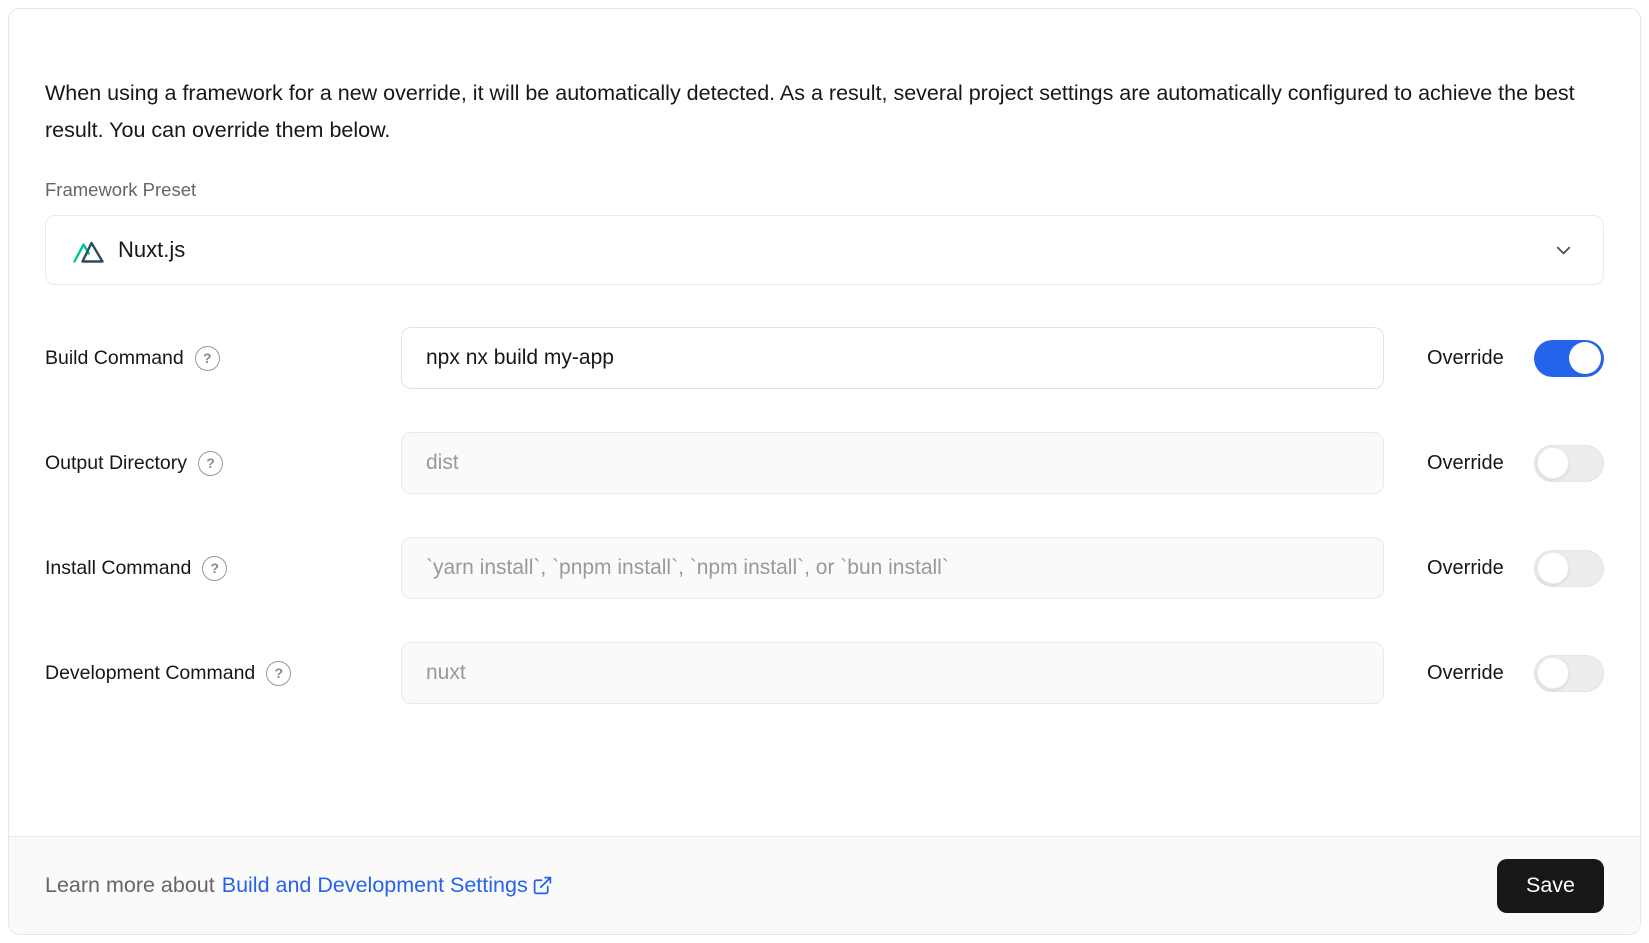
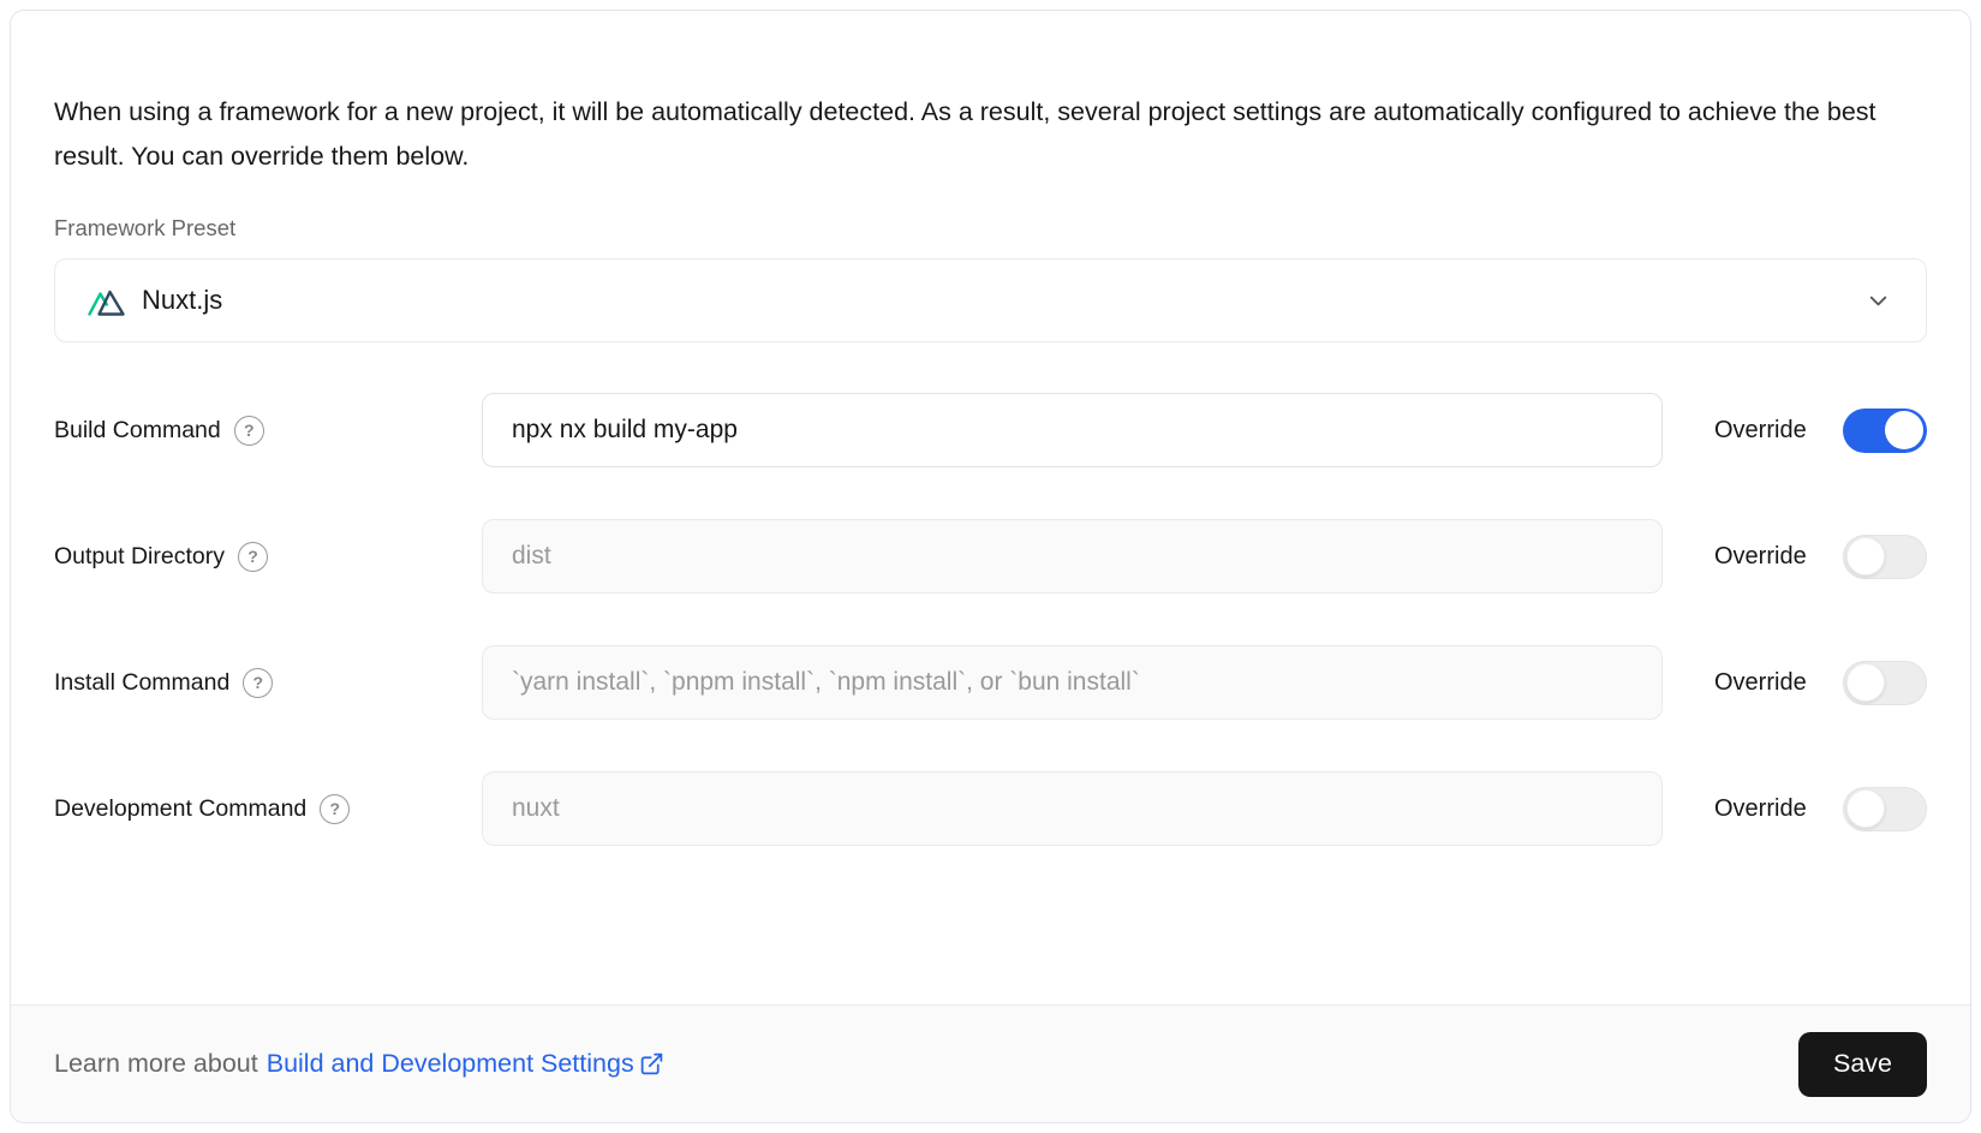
- When using a framework for a new override, it will be automatically detected. As a result, several project settings are automatically configured to achieve the best result. You can override them below.
+ When using a framework for a new project, it will be automatically detected. As a result, several project settings are automatically configured to achieve the best result. You can override them below.
  Framework Preset
  Nuxt.js
  Build Command
  ?
  npx nx build my-app
  Override
  Output Directory
  ?
  dist
  Override
  Install Command
  ?
  `yarn install`, `pnpm install`, `npm install`, or `bun install`
  Override
  Development Command
  ?
  nuxt
  Override
  Learn more about
  Build and Development Settings
  Save
